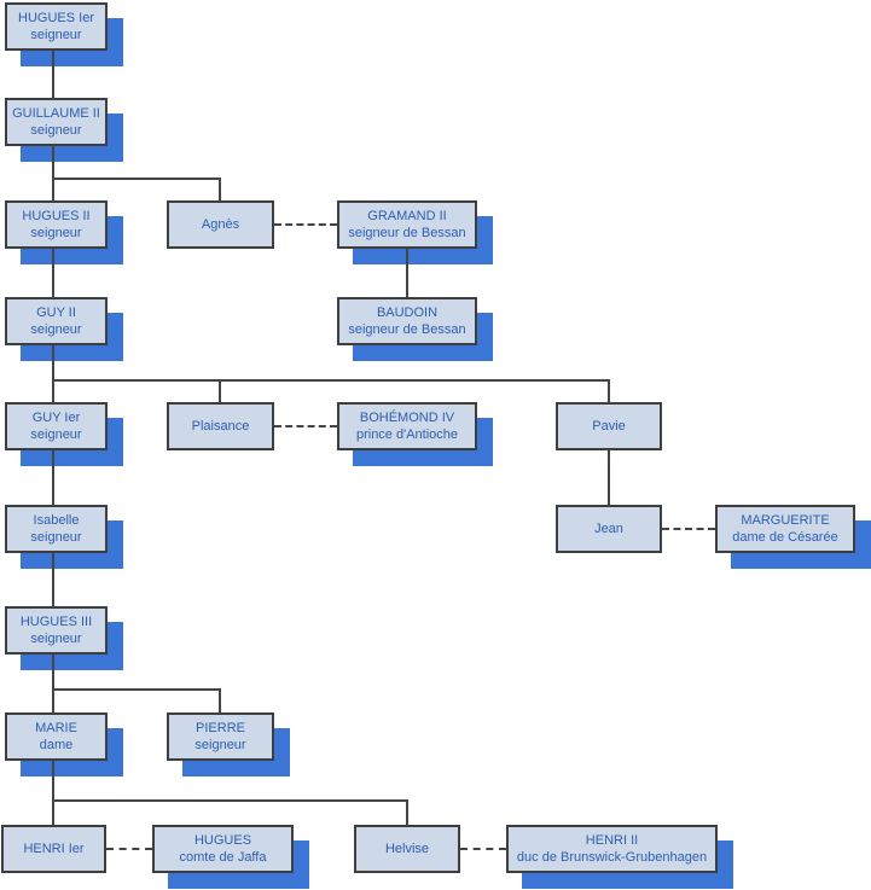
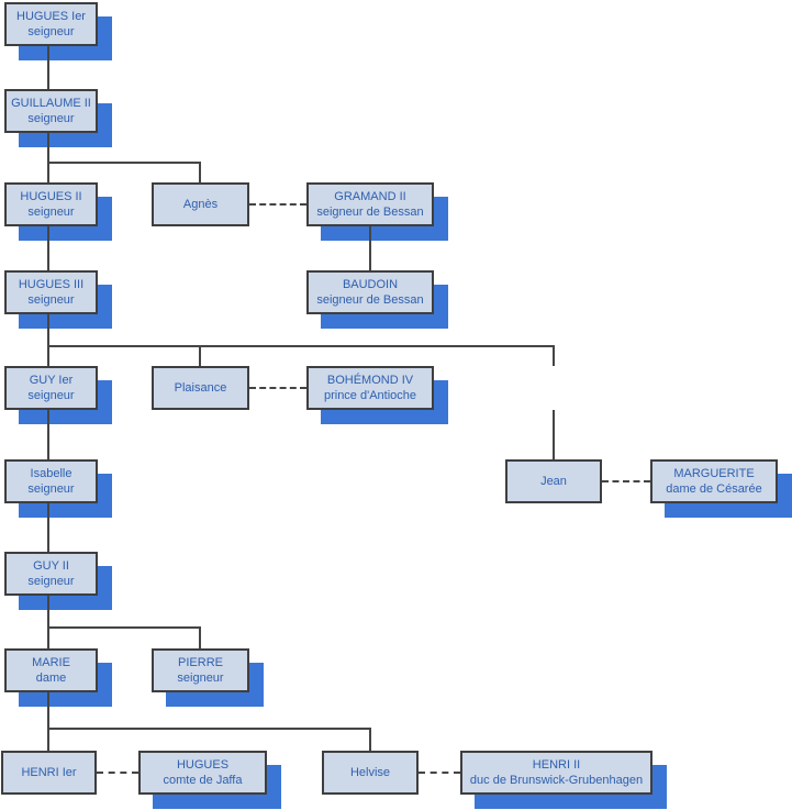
  HUGUES Ier
  seigneur
  GUILLAUME II
  seigneur
  HUGUES II
  seigneur
  Agnès
  GRAMAND II
  seigneur de Bessan
- GUY II
+ HUGUES III
  seigneur
  BAUDOIN
  seigneur de Bessan
  GUY Ier
  seigneur
  Plaisance
  BOHÉMOND IV
  prince d'Antioche
- Pavie
  Isabelle
  seigneur
  Jean
  MARGUERITE
  dame de Césarée
- HUGUES III
+ GUY II
  seigneur
  MARIE
  dame
  PIERRE
  seigneur
  HENRI Ier
  HUGUES
  comte de Jaffa
  Helvise
  HENRI II
  duc de Brunswick-Grubenhagen
